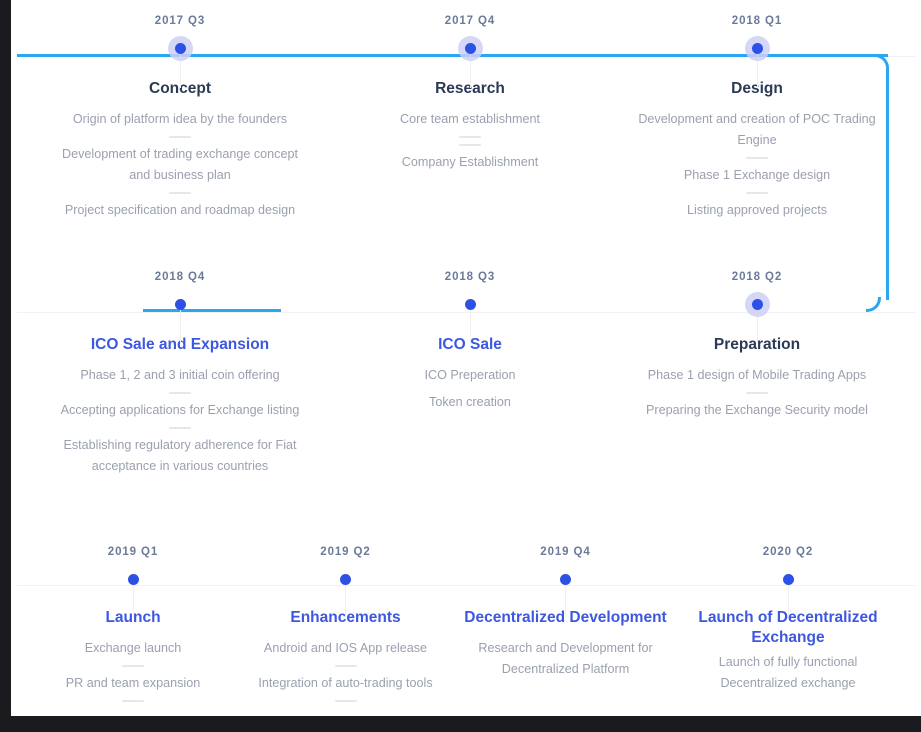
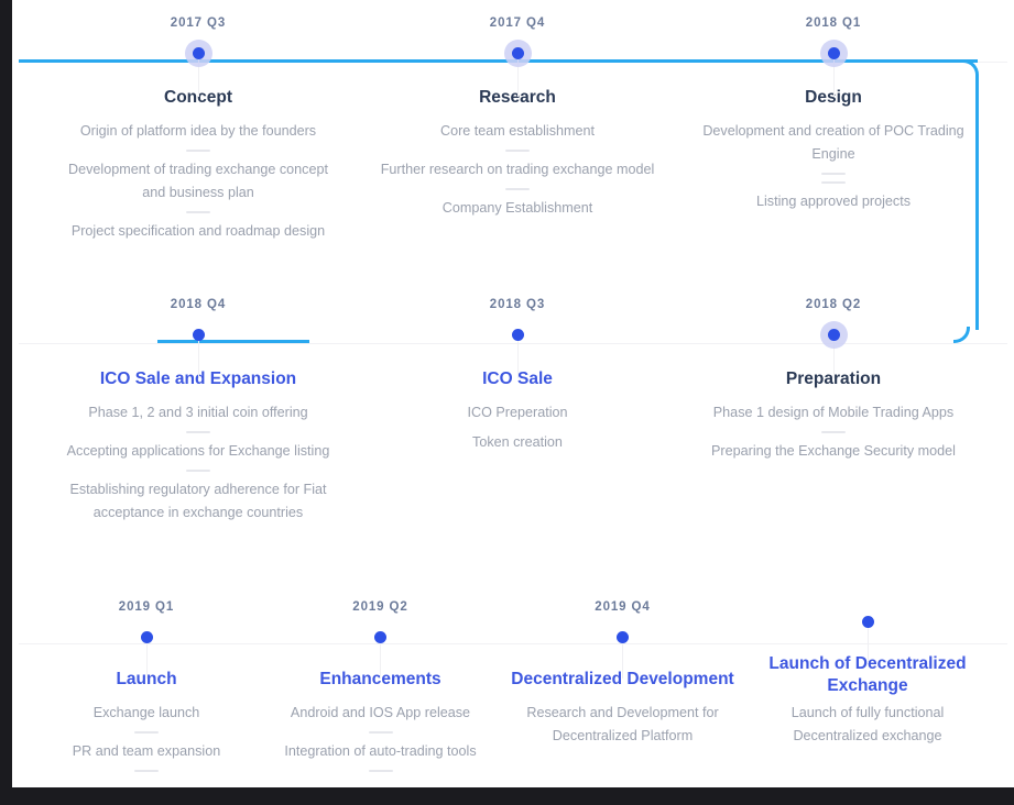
  2017 Q3
  Concept
  Origin of platform idea by the founders
  Development of trading exchange concept and business plan
  Project specification and roadmap design
  2017 Q4
  Research
  Core team establishment
+ Further research on trading exchange model
  Company Establishment
  2018 Q1
  Design
  Development and creation of POC Trading Engine
- Phase 1 Exchange design
  Listing approved projects
  2018 Q4
  ICO Sale and Expansion
  Phase 1, 2 and 3 initial coin offering
  Accepting applications for Exchange listing
- Establishing regulatory adherence for Fiat acceptance in various countries
+ Establishing regulatory adherence for Fiat acceptance in exchange countries
  2018 Q3
  ICO Sale
  ICO Preperation
  Token creation
  2018 Q2
  Preparation
  Phase 1 design of Mobile Trading Apps
  Preparing the Exchange Security model
  2019 Q1
  Launch
  Exchange launch
  PR and team expansion
  2019 Q2
  Enhancements
  Android and IOS App release
  Integration of auto-trading tools
  2019 Q4
  Decentralized Development
  Research and Development for Decentralized Platform
- 2020 Q2
  Launch of Decentralized Exchange
  Launch of fully functional Decentralized exchange
